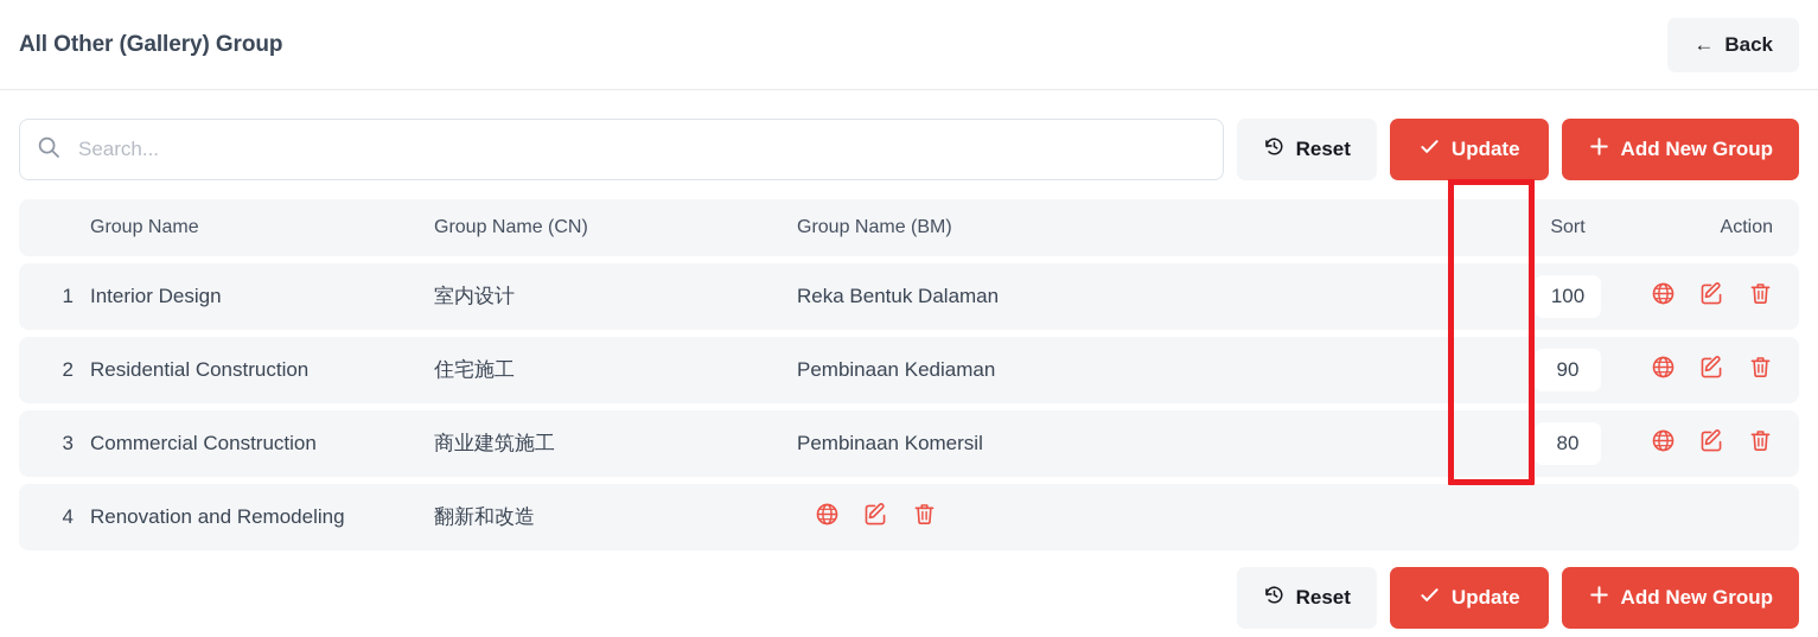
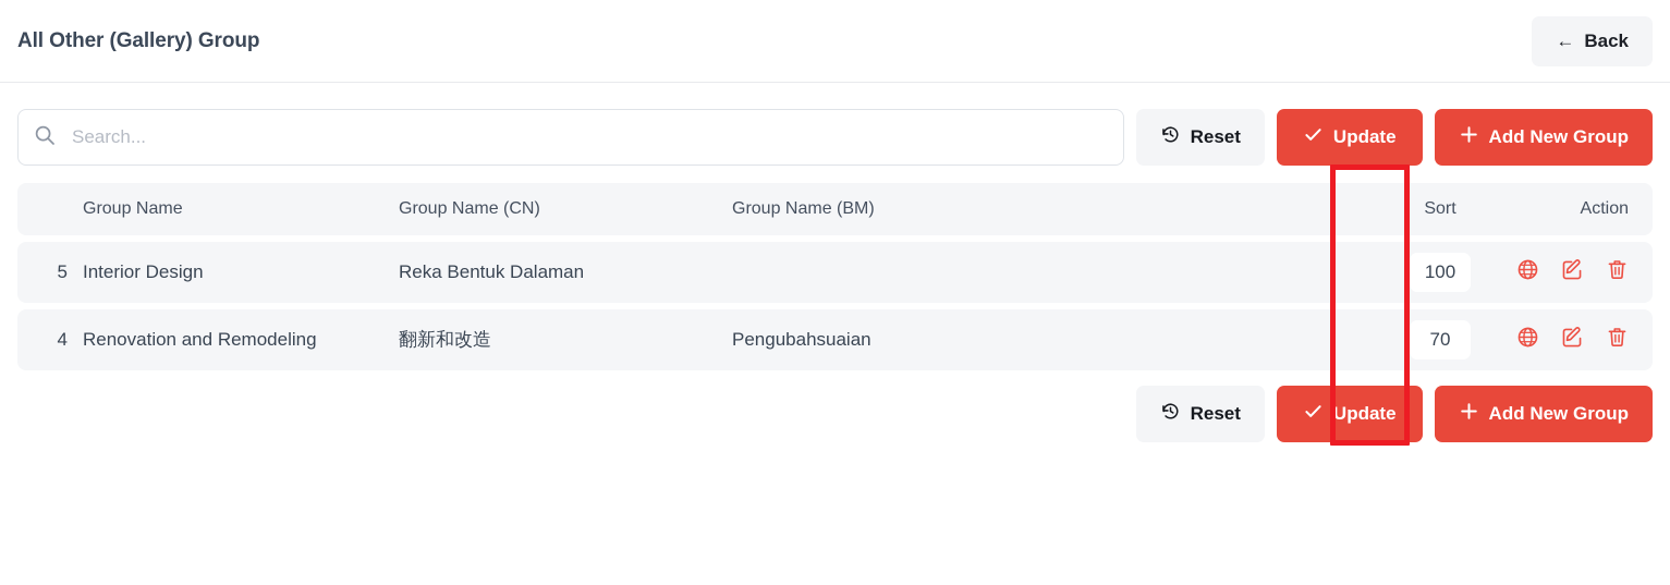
  All Other (Gallery) Group
  ←
  Back
  Search...
  Reset
  Update
  Add New Group
  Group Name
  Group Name (CN)
  Group Name (BM)
  Sort
  Action
- 1
+ 5
  Interior Design
- 室内设计
  Reka Bentuk Dalaman
  100
- 2
- Residential Construction
- 住宅施工
- Pembinaan Kediaman
- 90
- 3
- Commercial Construction
- 商业建筑施工
- Pembinaan Komersil
- 80
  4
  Renovation and Remodeling
  翻新和改造
+ Pengubahsuaian
+ 70
  Reset
  Update
  Add New Group
